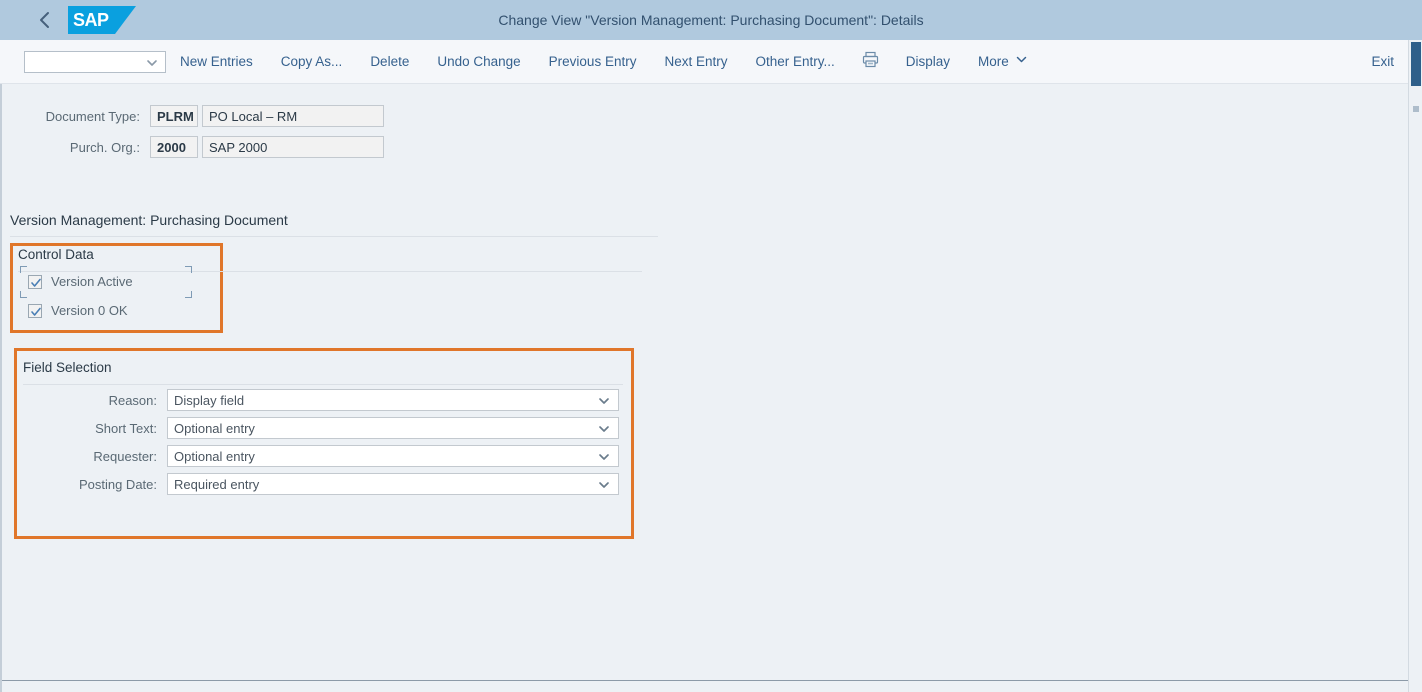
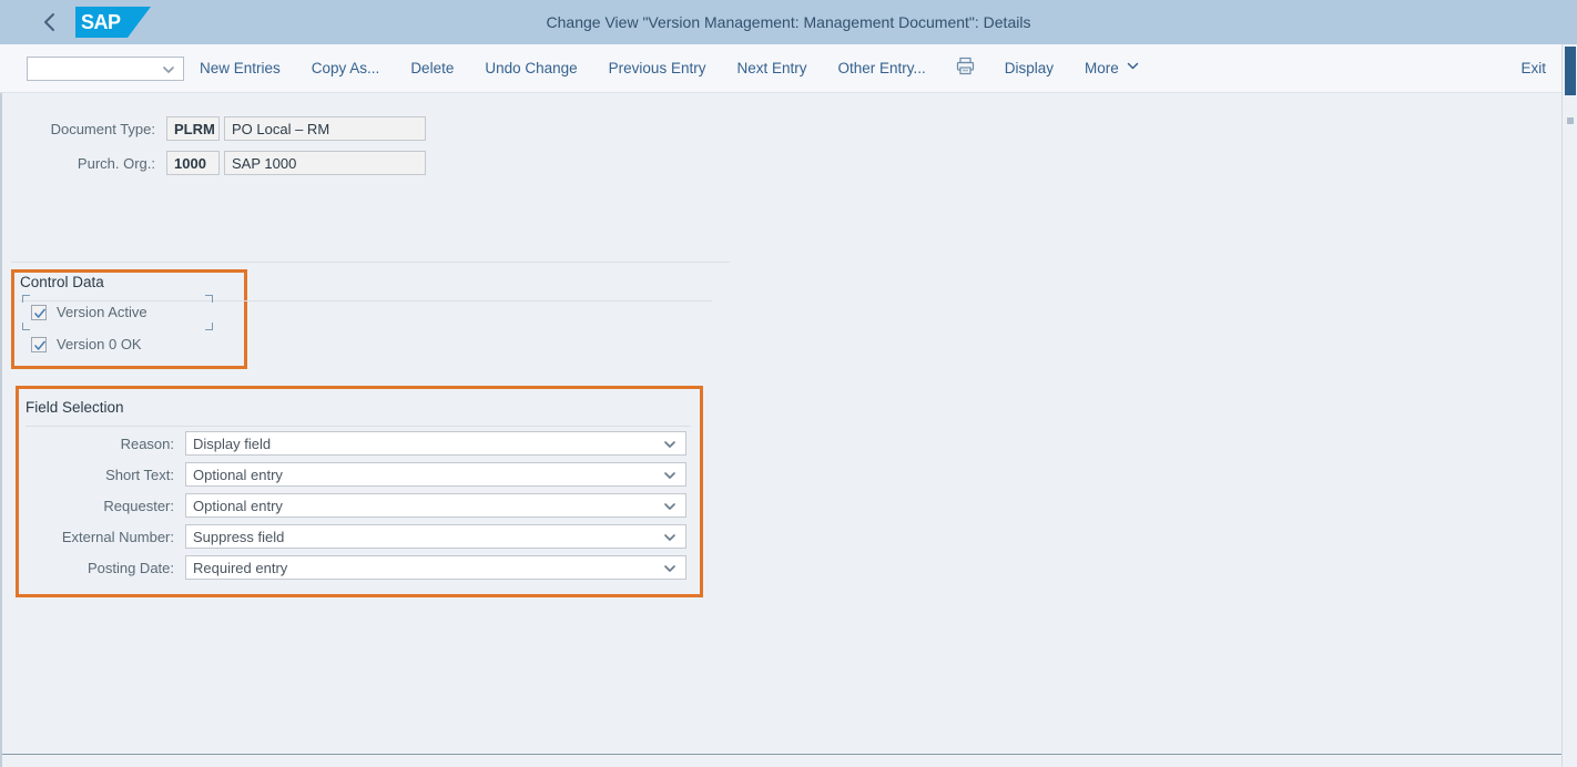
  SAP
- Change View "Version Management: Purchasing Document": Details
+ Change View "Version Management: Management Document": Details
  New Entries
  Copy As...
  Delete
  Undo Change
  Previous Entry
  Next Entry
  Other Entry...
  Display
  More
  Exit
  Document Type:
  PLRM
  PO Local – RM
  Purch. Org.:
- 2000
+ 1000
- SAP 2000
+ SAP 1000
- Version Management: Purchasing Document
  Control Data
  Version Active
  Version 0 OK
  Field Selection
  Reason:
  Display field
  Short Text:
  Optional entry
  Requester:
  Optional entry
+ External Number:
+ Suppress field
  Posting Date:
  Required entry
